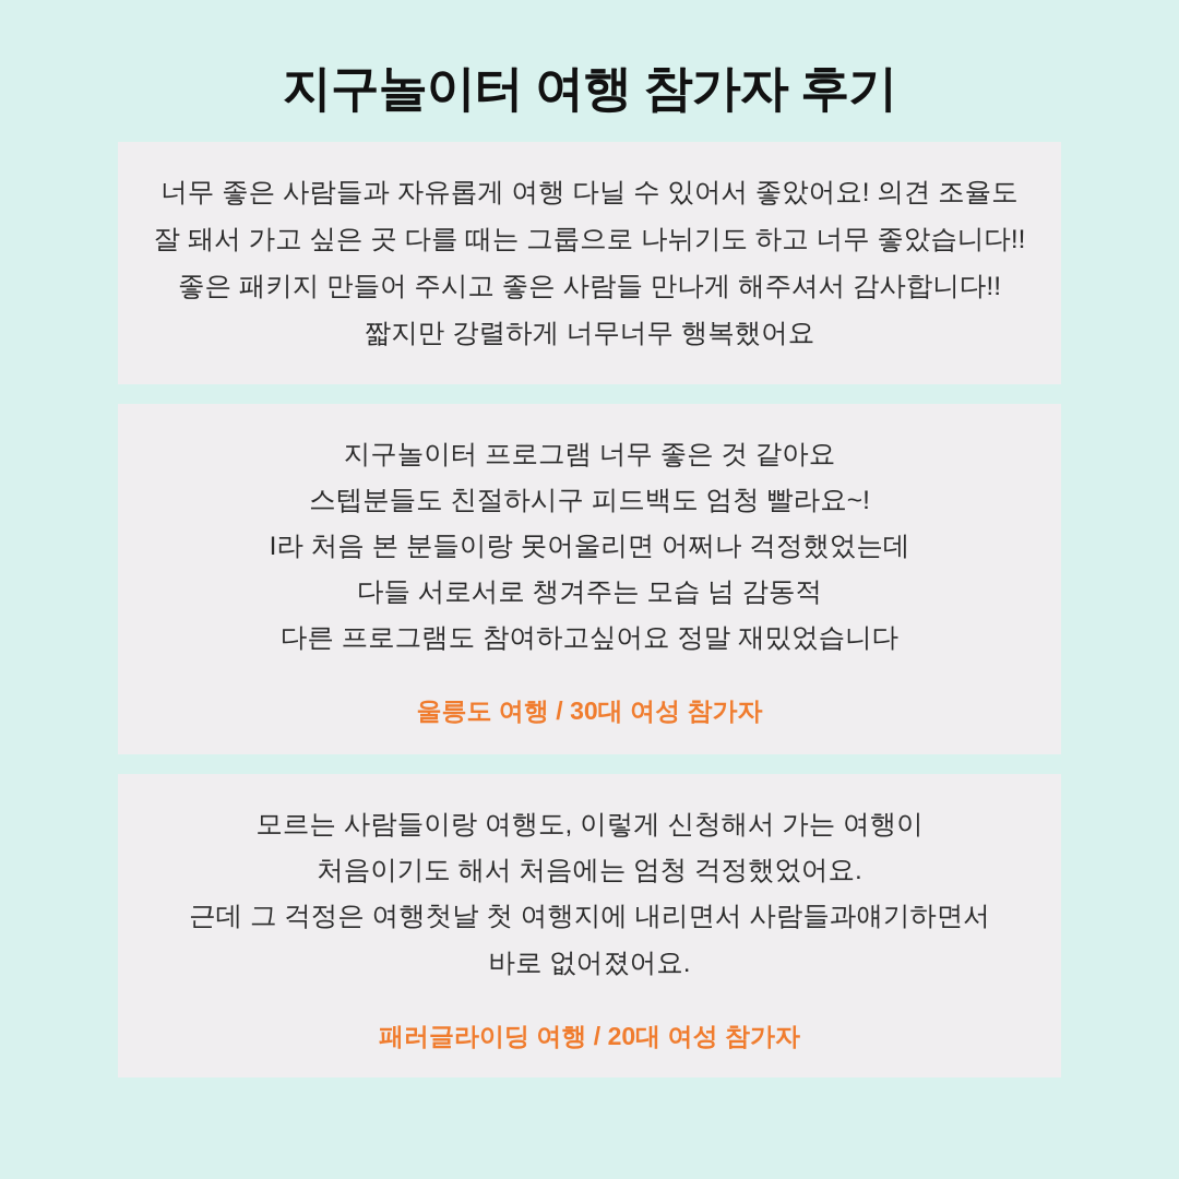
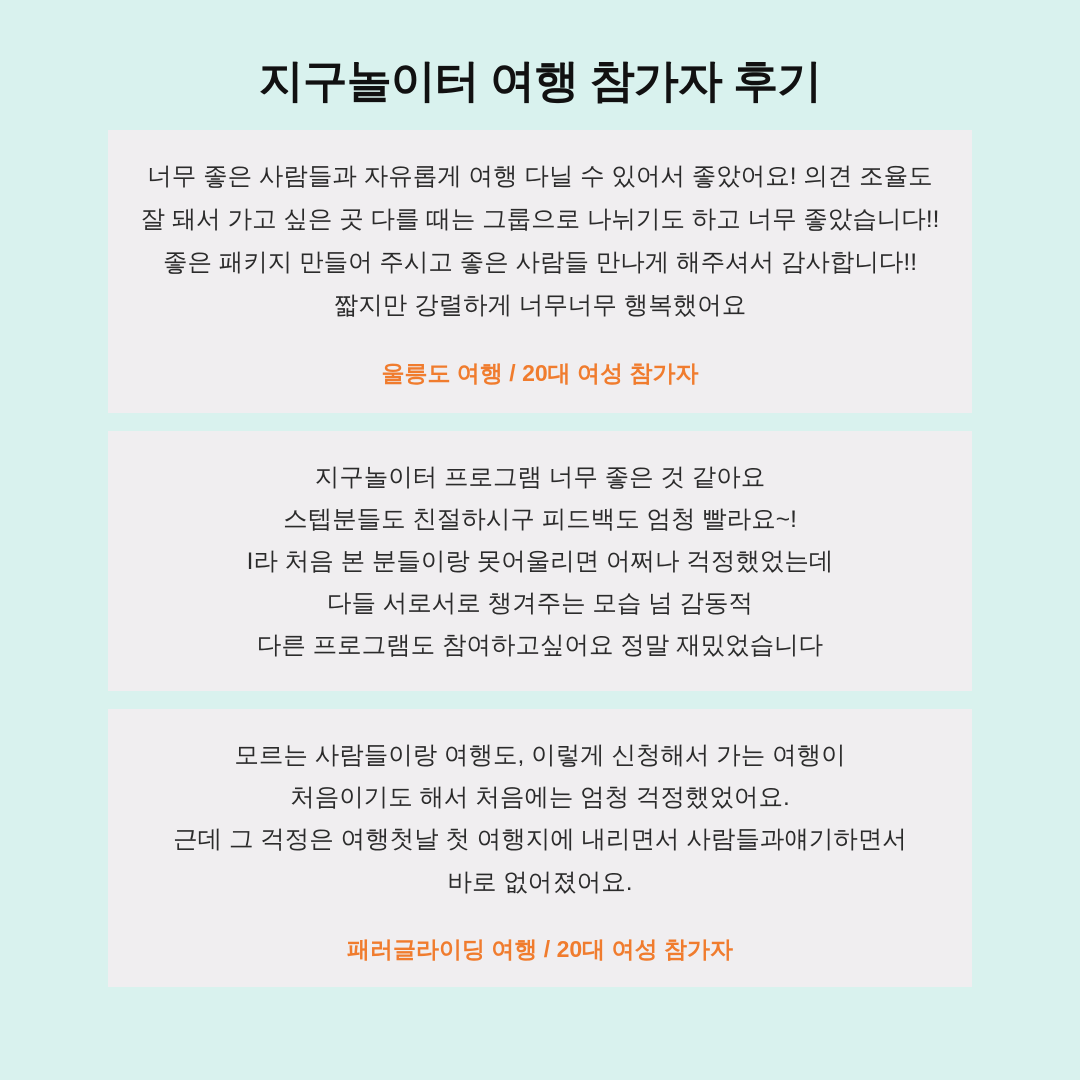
  지구놀이터 여행 참가자 후기
  너무 좋은 사람들과 자유롭게 여행 다닐 수 있어서 좋았어요! 의견 조율도
  잘 돼서 가고 싶은 곳 다를 때는 그룹으로 나뉘기도 하고 너무 좋았습니다!!
  좋은 패키지 만들어 주시고 좋은 사람들 만나게 해주셔서 감사합니다!!
  짧지만 강렬하게 너무너무 행복했어요
+ 울릉도 여행 / 20대 여성 참가자
  지구놀이터 프로그램 너무 좋은 것 같아요
  스텝분들도 친절하시구 피드백도 엄청 빨라요~!
  I라 처음 본 분들이랑 못어울리면 어쩌나 걱정했었는데
  다들 서로서로 챙겨주는 모습 넘 감동적
  다른 프로그램도 참여하고싶어요 정말 재밌었습니다
- 울릉도 여행 / 30대 여성 참가자
  모르는 사람들이랑 여행도, 이렇게 신청해서 가는 여행이
  처음이기도 해서 처음에는 엄청 걱정했었어요.
  근데 그 걱정은 여행첫날 첫 여행지에 내리면서 사람들과얘기하면서
  바로 없어졌어요.
  패러글라이딩 여행 / 20대 여성 참가자
